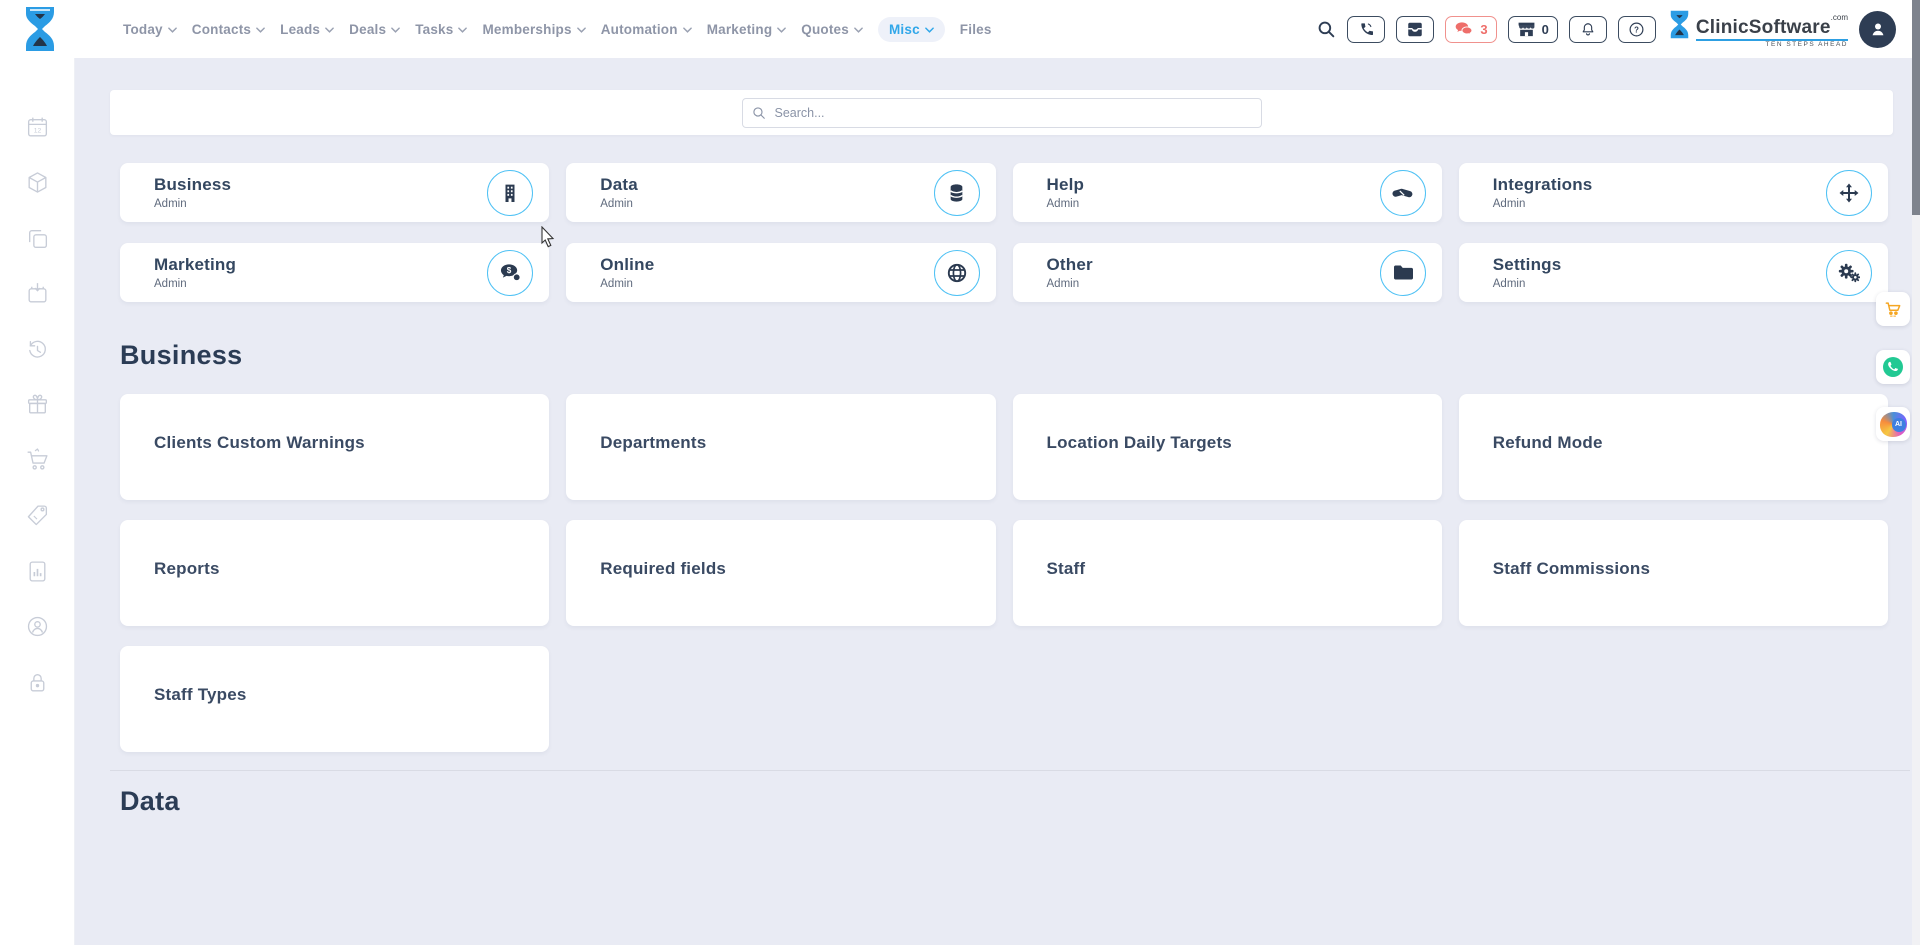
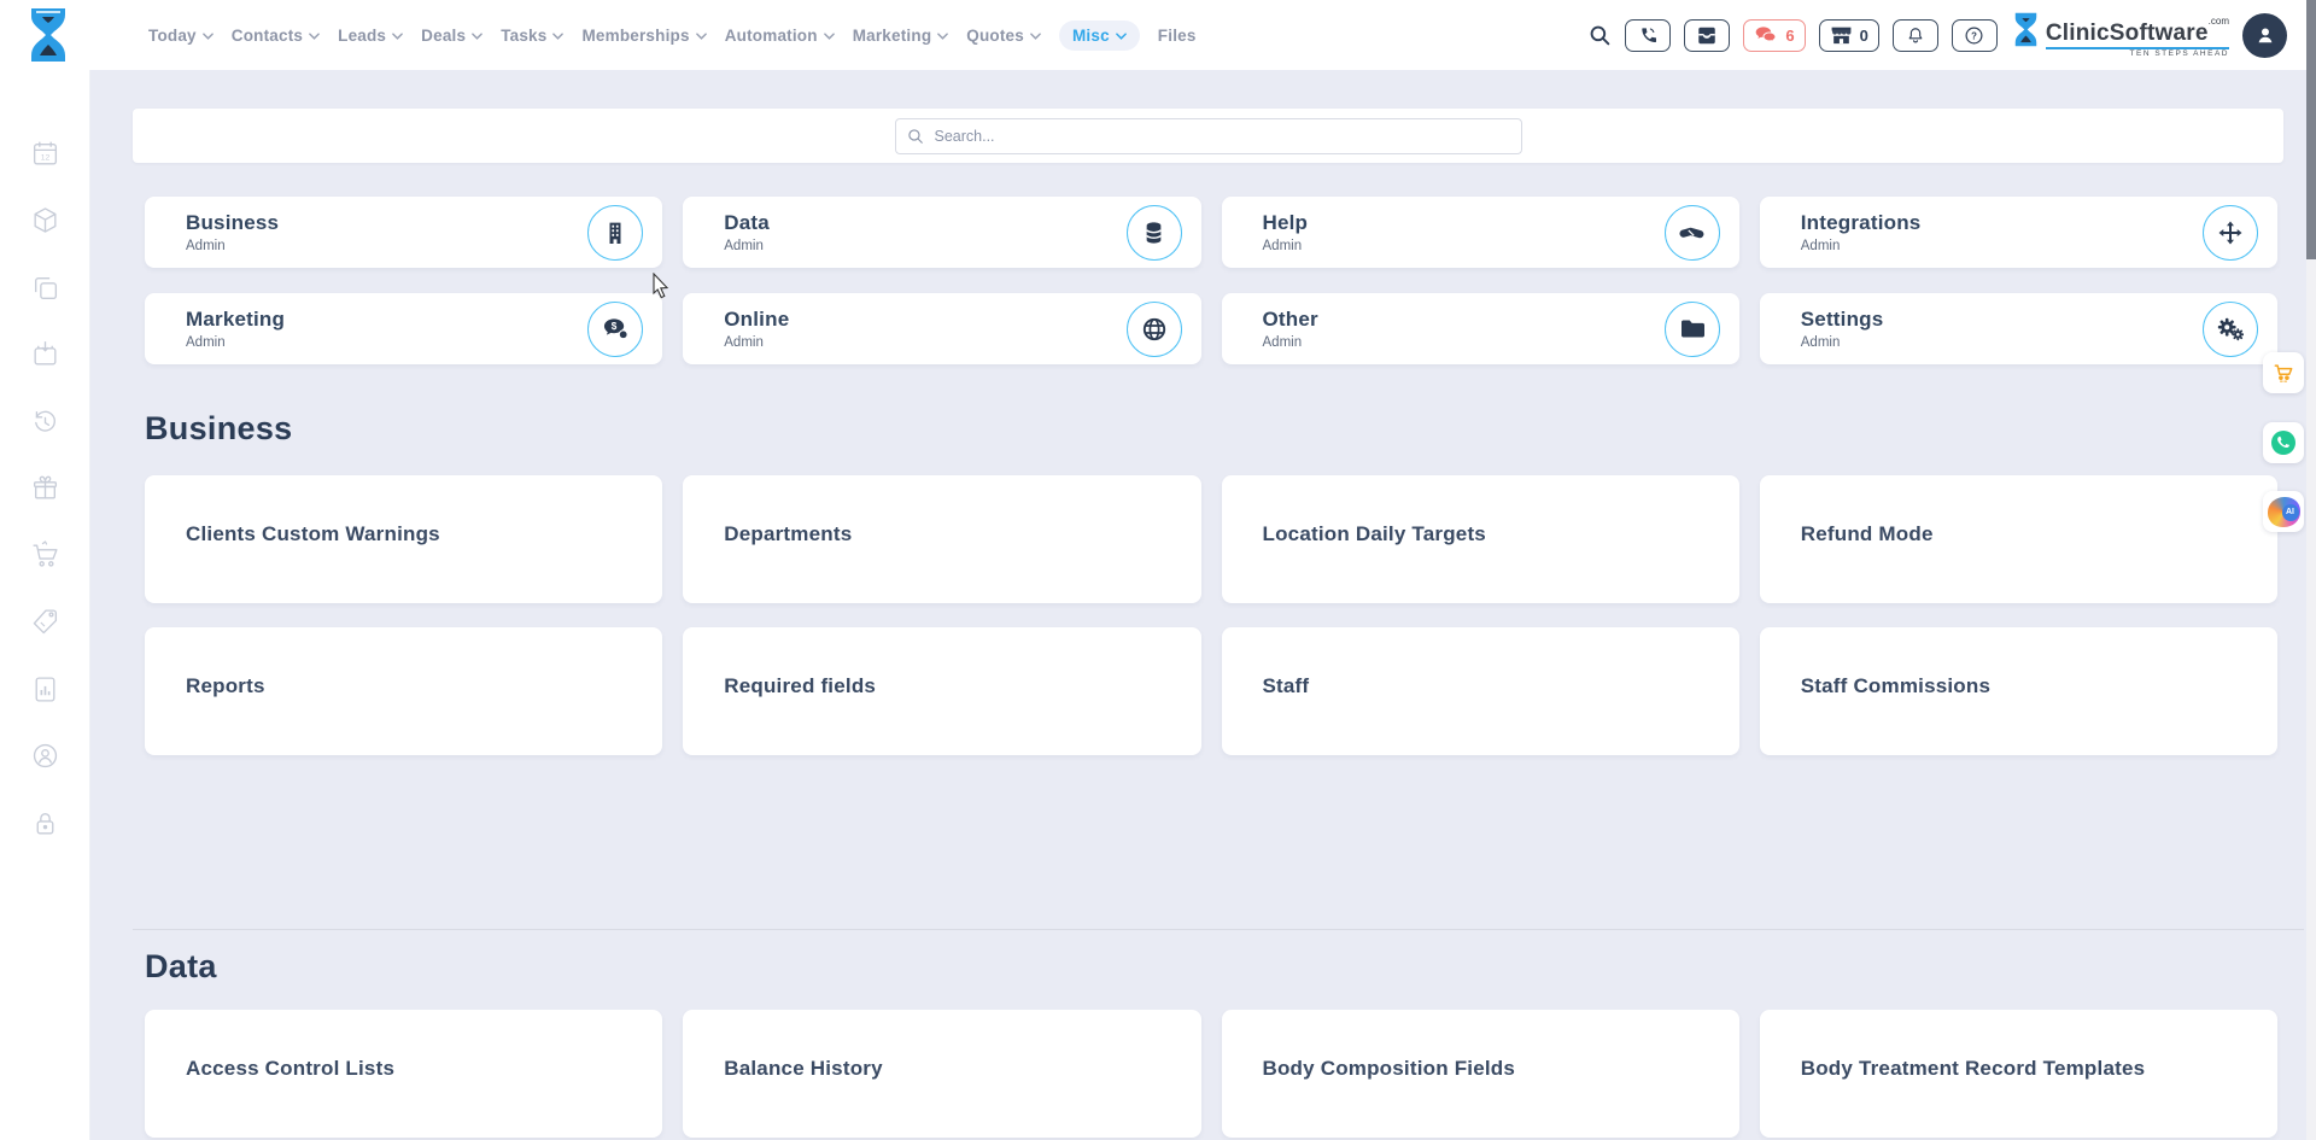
  Today
  Contacts
  Leads
  Deals
  Tasks
  Memberships
  Automation
  Marketing
  Quotes
  Misc
  Files
- 3
+ 6
  0
  ?
  ClinicSoftware.com
  Search...
  Business
  Admin
  Data
  Admin
  Help
  Admin
  Integrations
  Admin
  Marketing
  Admin
  $
  Online
  Admin
  Other
  Admin
  Settings
  Admin
  Business
  Clients Custom Warnings
  Departments
  Location Daily Targets
  Refund Mode
  Reports
  Required fields
  Staff
  Staff Commissions
- Staff Types
  Data
+ Access Control Lists
+ Balance History
+ Body Composition Fields
+ Body Treatment Record Templates
